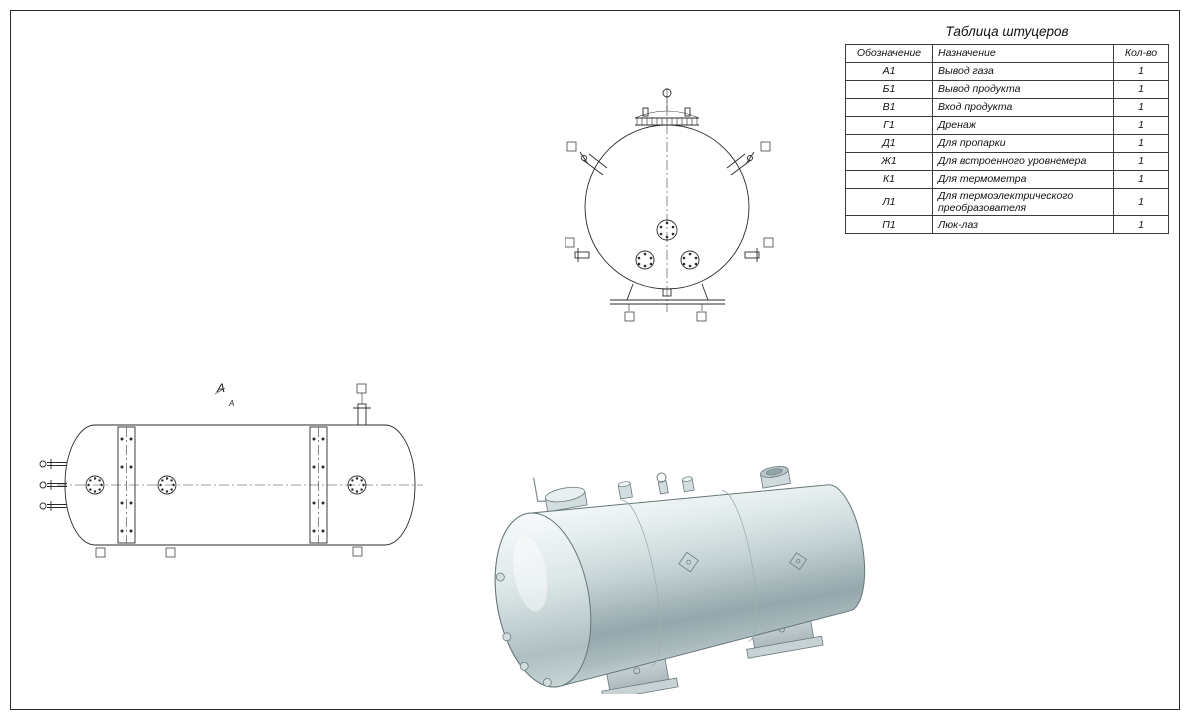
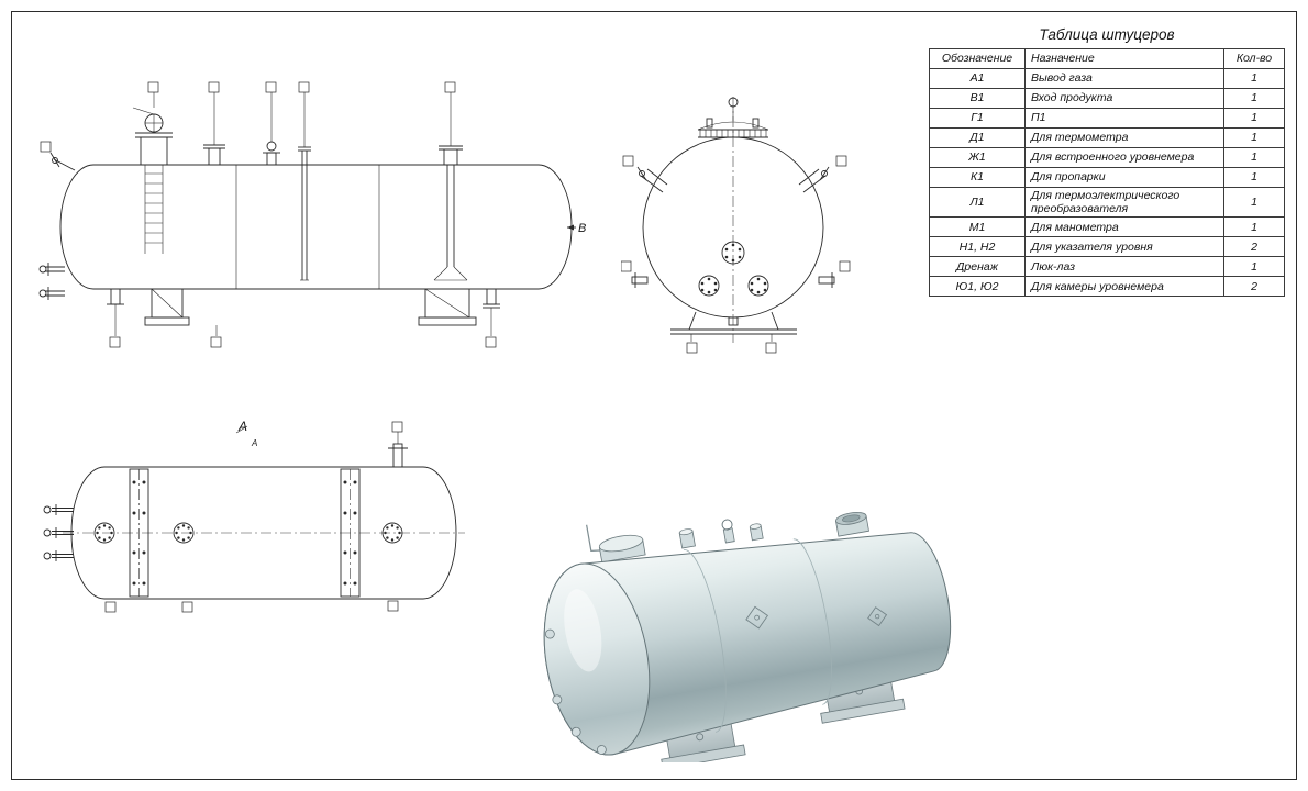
+ В
  Таблица штуцеров
  Обозначение	Назначение	Кол-во
  А1	Вывод газа	1
- Б1	Вывод продукта	1
  В1	Вход продукта	1
- Г1	Дренаж	1
+ Г1	П1	1
- Д1	Для пропарки	1
+ Д1	Для термометра	1
  Ж1	Для встроенного уровнемера	1
- К1	Для термометра	1
+ К1	Для пропарки	1
  Л1	Для термоэлектрического преобразователя	1
+ М1	Для манометра	1
+ Н1, Н2	Для указателя уровня	2
- П1	Люк-лаз	1
+ Дренаж	Люк-лаз	1
+ Ю1, Ю2	Для камеры уровнемера	2
  А
  А
